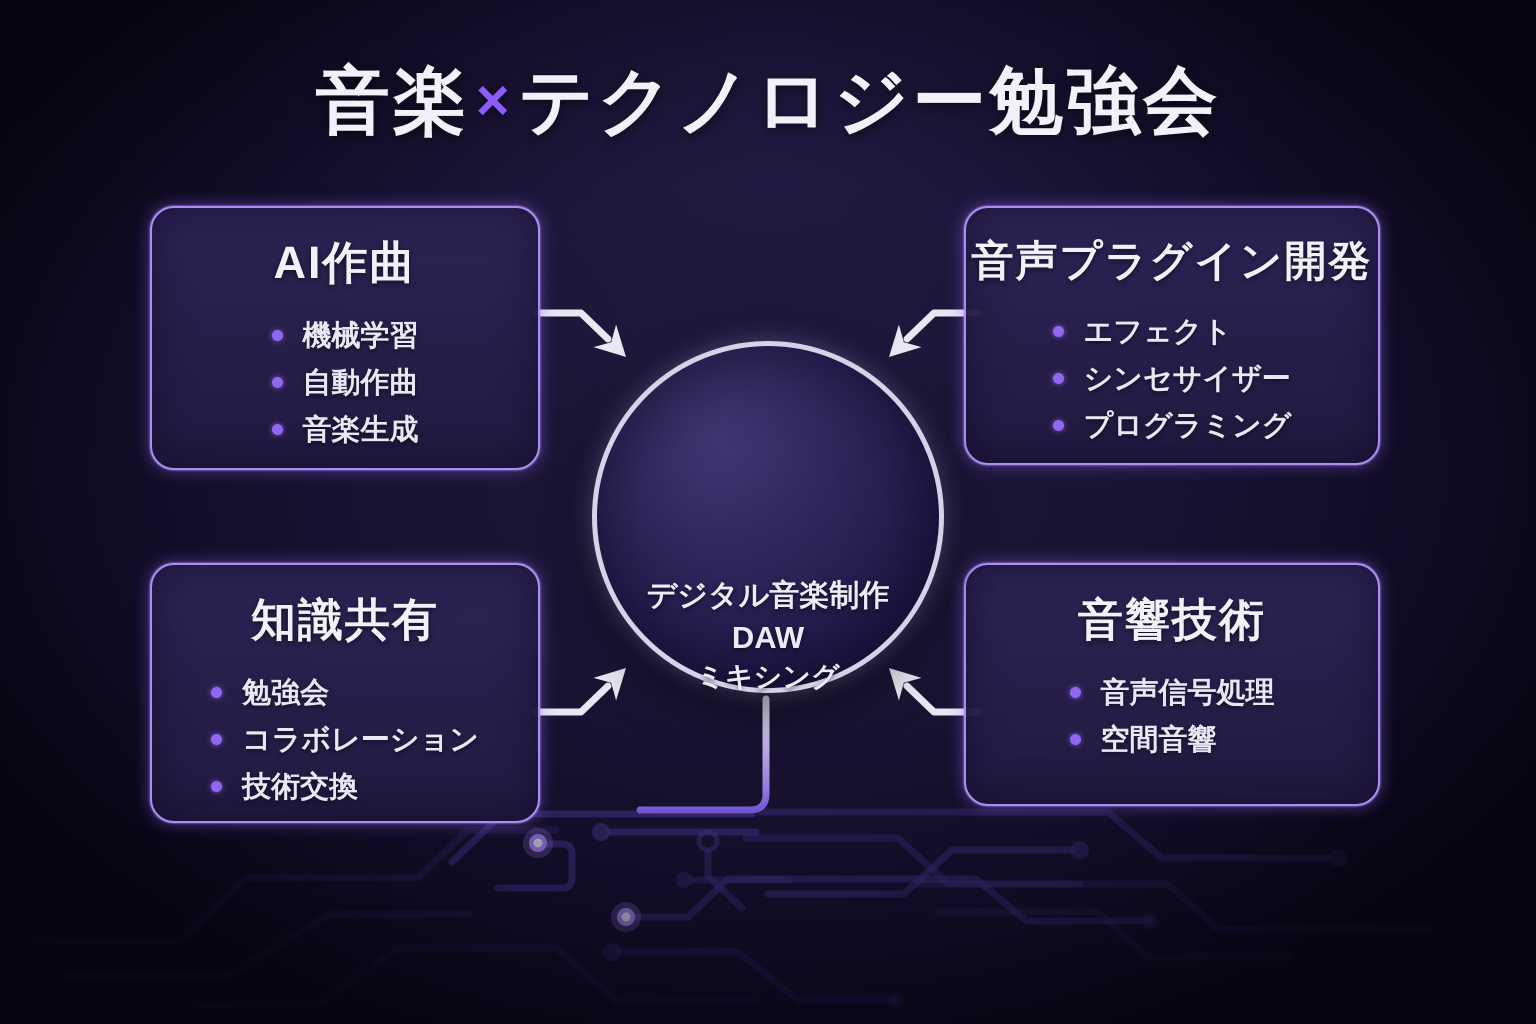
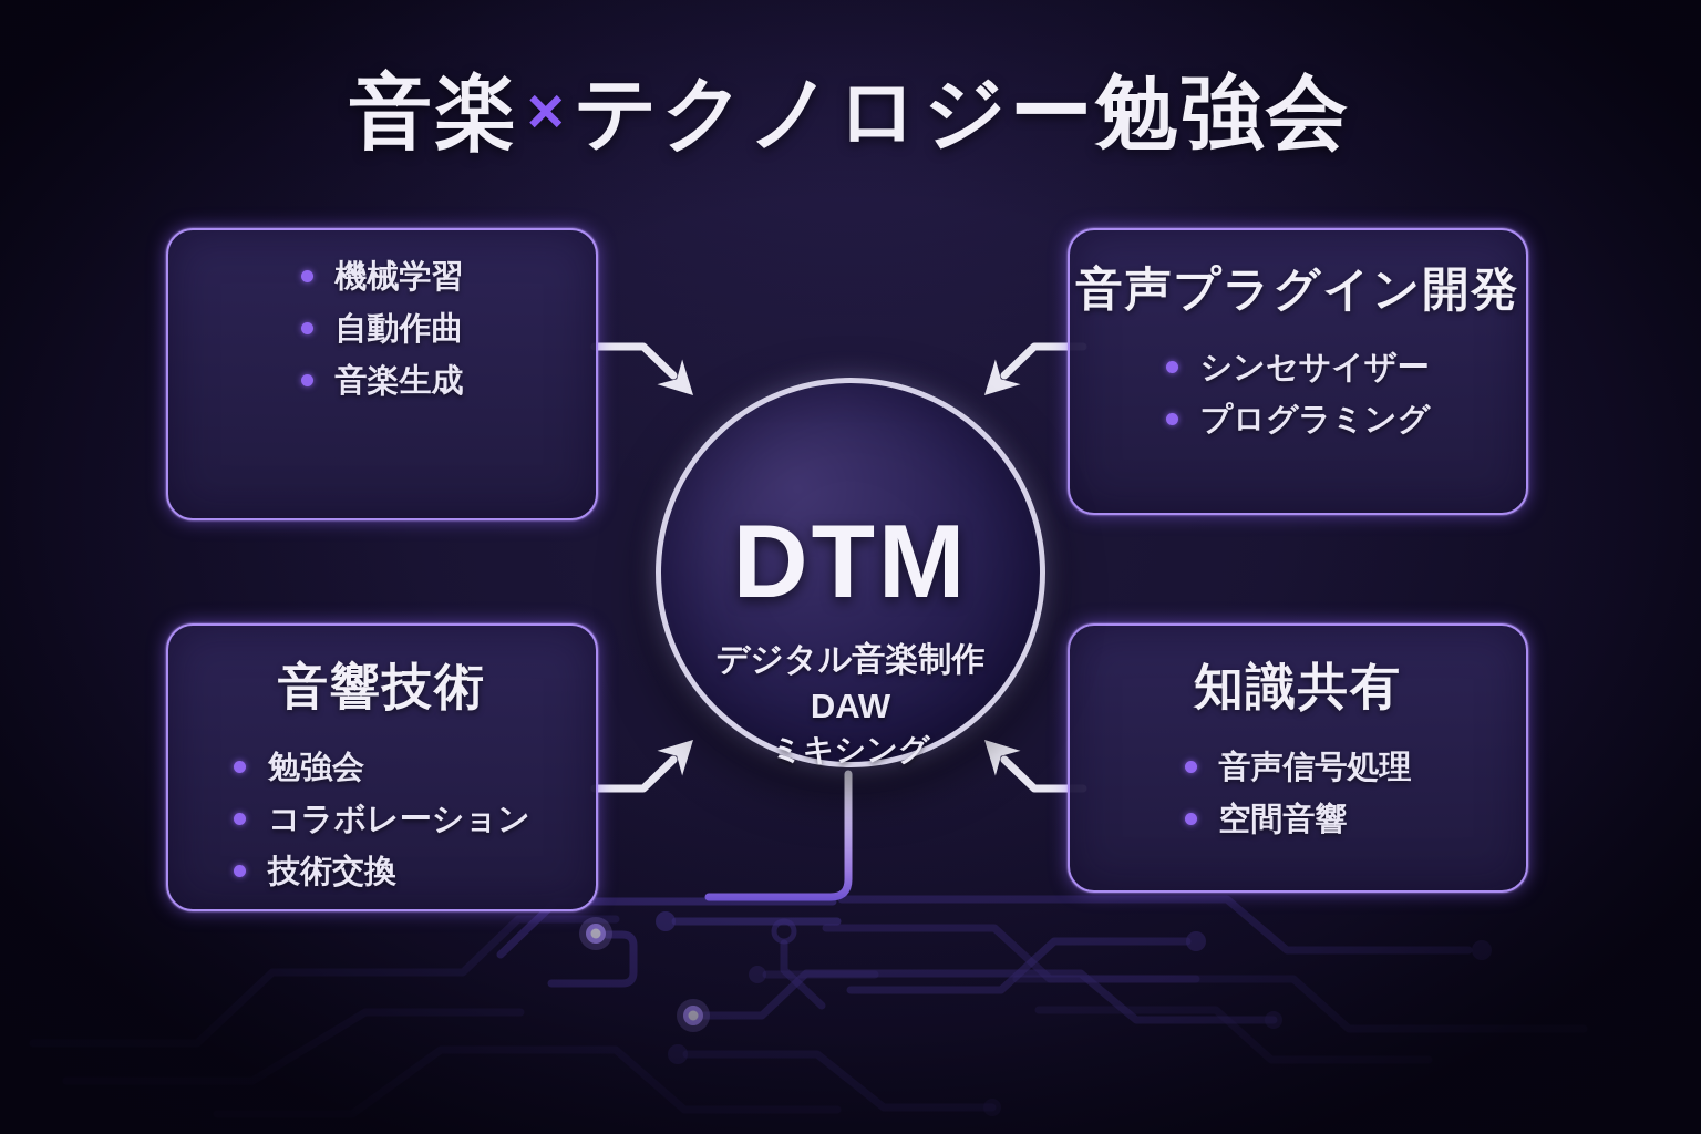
  音楽×テクノロジー勉強会
- AI作曲
  機械学習
  自動作曲
  音楽生成
  音声プラグイン開発
- エフェクト
  シンセサイザー
  プログラミング
- 知識共有
+ 音響技術
  勉強会
  コラボレーション
  技術交換
- 音響技術
+ 知識共有
  音声信号処理
  空間音響
+ DTM
  デジタル音楽制作
  DAW
  ミキシング
